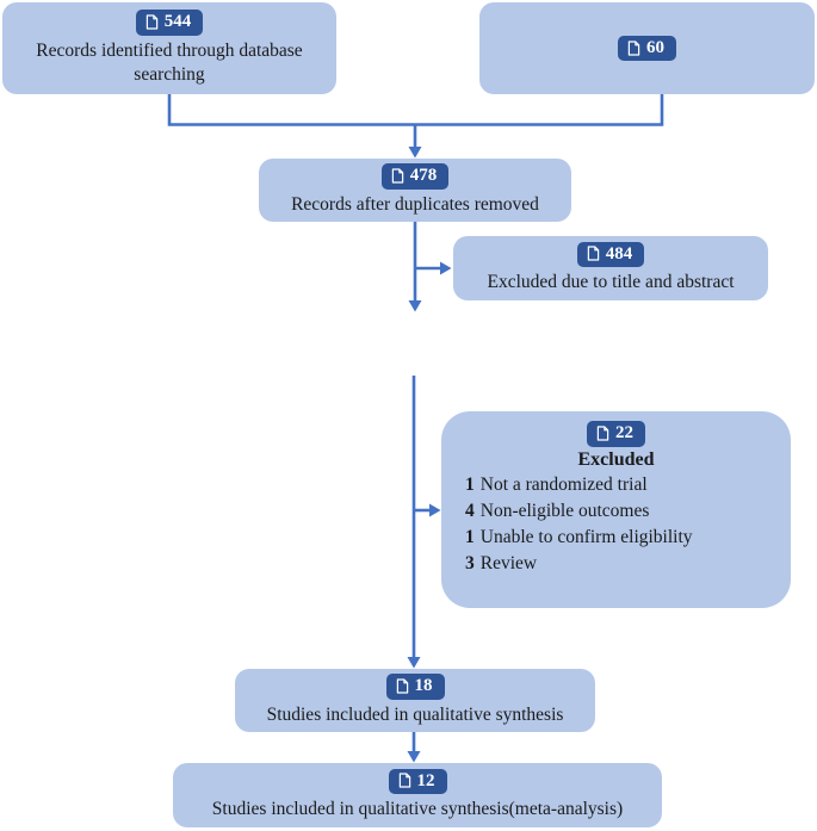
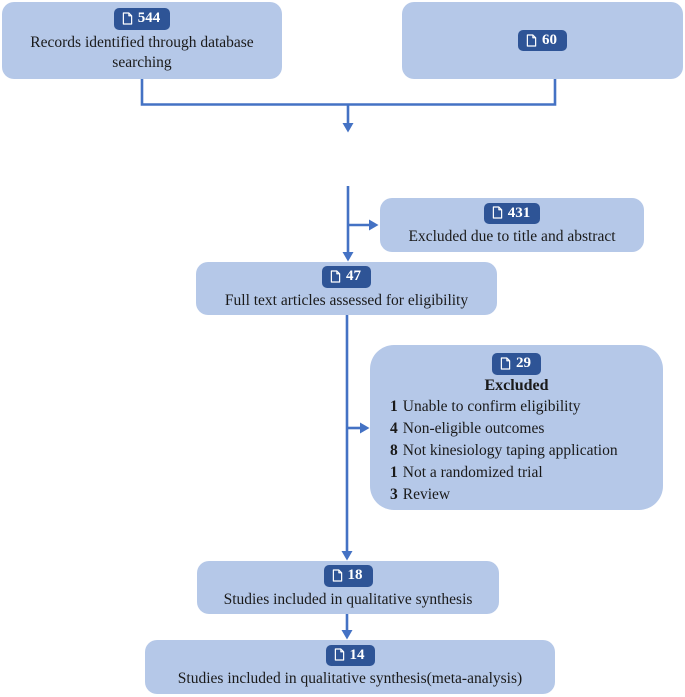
  544
  Records identified through database searching
  60
- 478
- Records after duplicates removed
- 484
+ 431
  Excluded due to title and abstract
+ 47
+ Full text articles assessed for eligibility
- 22
+ 29
  Excluded
- 1 Not a randomized trial
+ 1 Unable to confirm eligibility
  4 Non-eligible outcomes
+ 8 Not kinesiology taping application
- 1 Unable to confirm eligibility
+ 1 Not a randomized trial
  3 Review
  18
  Studies included in qualitative synthesis
- 12
+ 14
  Studies included in qualitative synthesis(meta-analysis)
